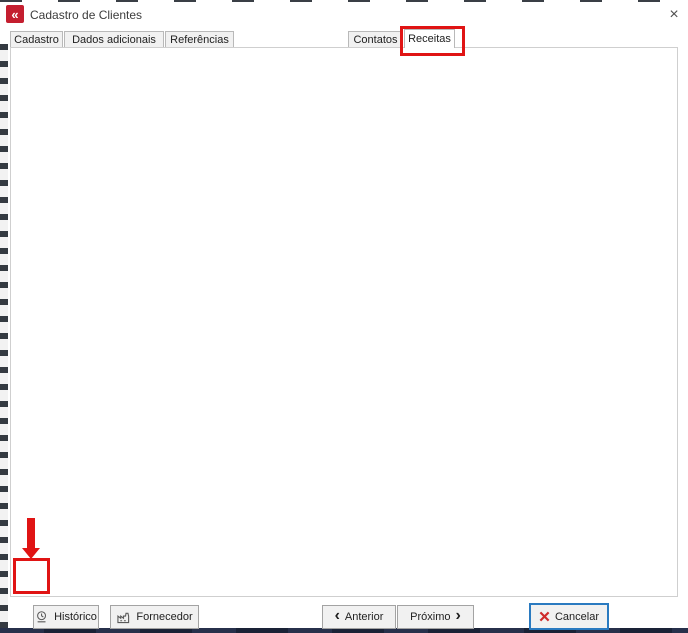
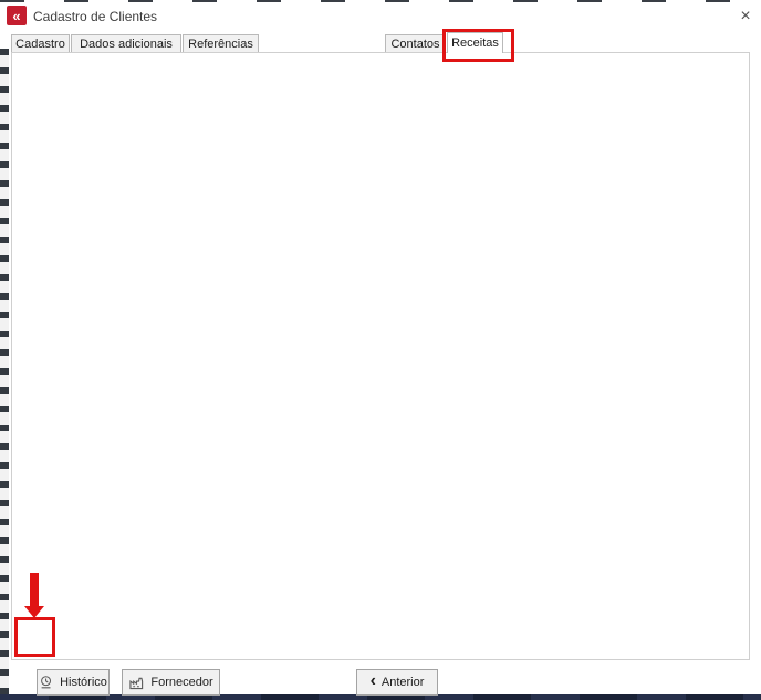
  «
  Cadastro de Clientes
  ×
  Cadastro
  Dados adicionais
  Referências
  Contatos
  Receitas
  Histórico
  Fornecedor
  ‹
  Anterior
- Próximo
- ›
- Cancelar
